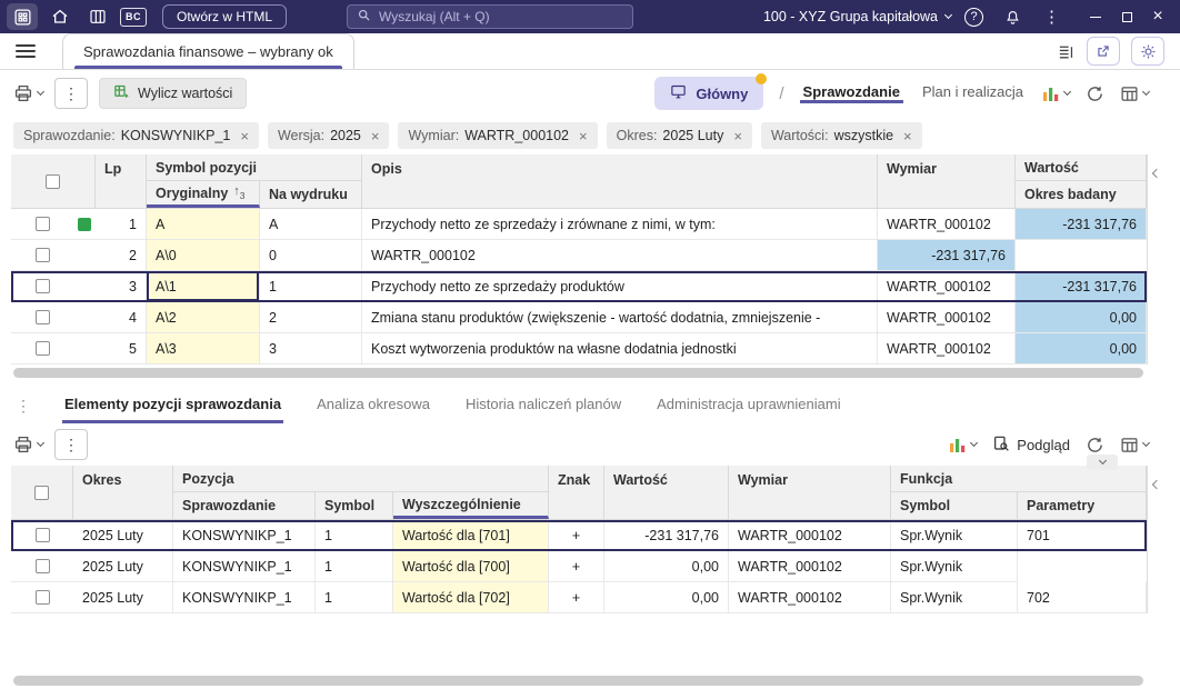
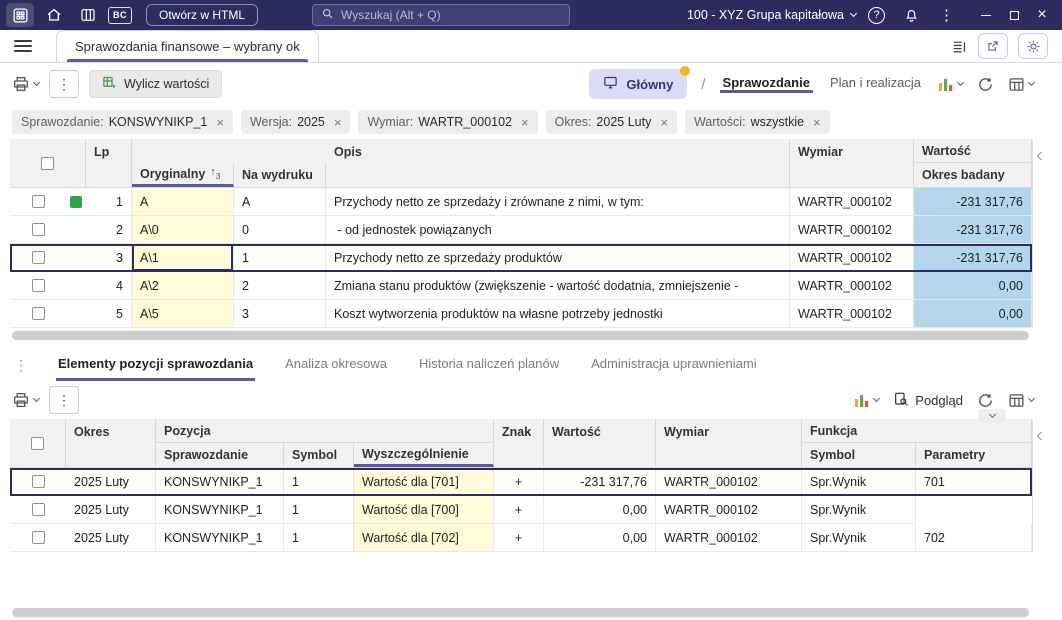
  BC
  Otwórz w HTML
  Wyszukaj (Alt + Q)
  100 - XYZ Grupa kapitałowa
  ?
  ⋮
  ×
  Sprawozdania finansowe – wybrany ok
  ⋮
  Wylicz wartości
  Główny
  /
  Sprawozdanie
  Plan i realizacja
  Sprawozdanie:
  KONSWYNIKP_1
  ×
  Wersja:
  2025
  ×
  Wymiar:
  WARTR_000102
  ×
  Okres:
  2025 Luty
  ×
  Wartości:
  wszystkie
  ×
  Lp
- Symbol pozycji
  Oryginalny
  ↑
  3
  Na wydruku
  Opis
  Wymiar
  Wartość
  Okres badany
  1
  A
  A
  Przychody netto ze sprzedaży i zrównane z nimi, w tym:
  WARTR_000102
  -231 317,76
  2
  A\0
  0
+ - od jednostek powiązanych
  WARTR_000102
  -231 317,76
  3
  A\1
  1
  Przychody netto ze sprzedaży produktów
  WARTR_000102
  -231 317,76
  4
  A\2
  2
  Zmiana stanu produktów (zwiększenie - wartość dodatnia, zmniejszenie -
  WARTR_000102
  0,00
  5
- A\3
+ A\5
  3
- Koszt wytworzenia produktów na własne dodatnia jednostki
+ Koszt wytworzenia produktów na własne potrzeby jednostki
  WARTR_000102
  0,00
  ⋮
  Elementy pozycji sprawozdania
  Analiza okresowa
  Historia naliczeń planów
  Administracja uprawnieniami
  ⋮
  Podgląd
  Okres
  Pozycja
  Sprawozdanie
  Symbol
  Wyszczególnienie
  Znak
  Wartość
  Wymiar
  Funkcja
  Symbol
  Parametry
  2025 Luty
  KONSWYNIKP_1
  1
  Wartość dla [701]
  +
  -231 317,76
  WARTR_000102
  Spr.Wynik
  701
  2025 Luty
  KONSWYNIKP_1
  1
  Wartość dla [700]
  +
  0,00
  WARTR_000102
  Spr.Wynik
  2025 Luty
  KONSWYNIKP_1
  1
  Wartość dla [702]
  +
  0,00
  WARTR_000102
  Spr.Wynik
  702
